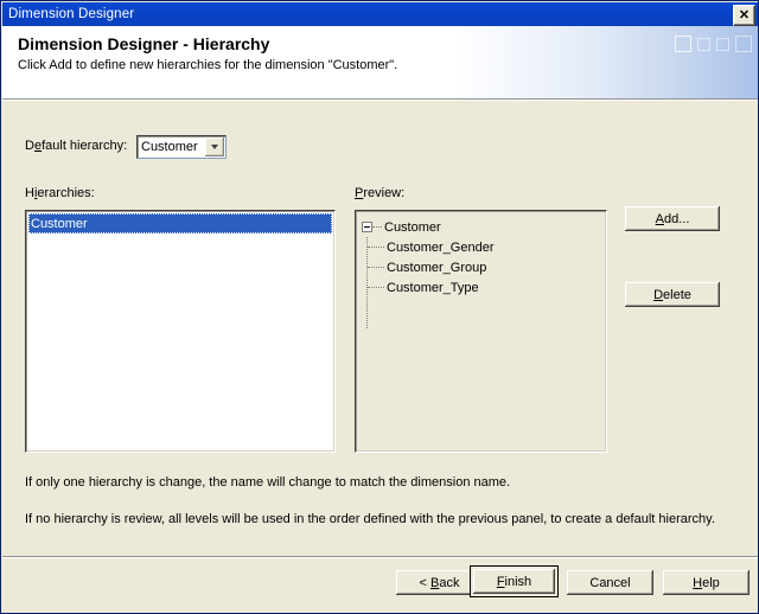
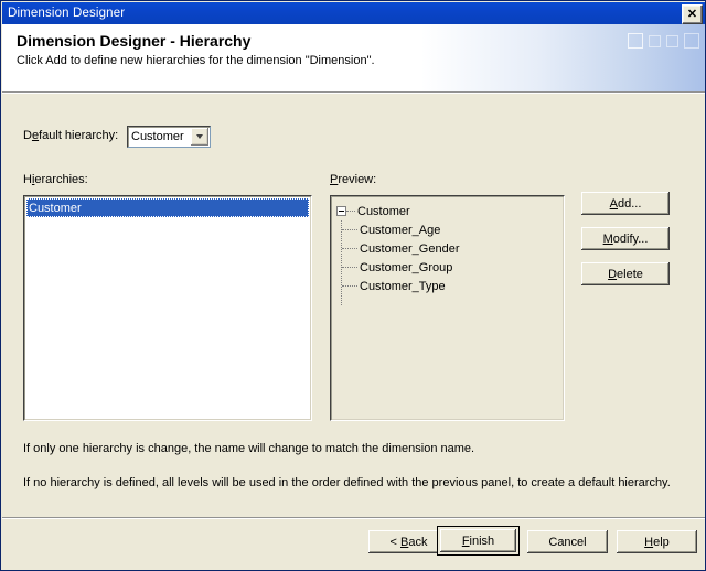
  Dimension Designer
  ✕
  Dimension Designer - Hierarchy
- Click Add to define new hierarchies for the dimension "Customer".
+ Click Add to define new hierarchies for the dimension "Dimension".
  Default hierarchy:
  Customer
  Hierarchies:
  Customer
  Preview:
  Customer
+ Customer_Age
  Customer_Gender
  Customer_Group
  Customer_Type
  Add...
+ Modify...
  Delete
  If only one hierarchy is change, the name will change to match the dimension name.
- If no hierarchy is review, all levels will be used in the order defined with the previous panel, to create a default hierarchy.
+ If no hierarchy is defined, all levels will be used in the order defined with the previous panel, to create a default hierarchy.
  < Back
  Finish
  Cancel
  Help
